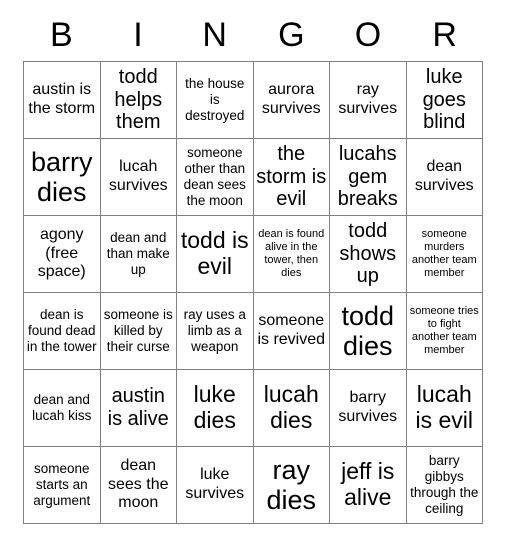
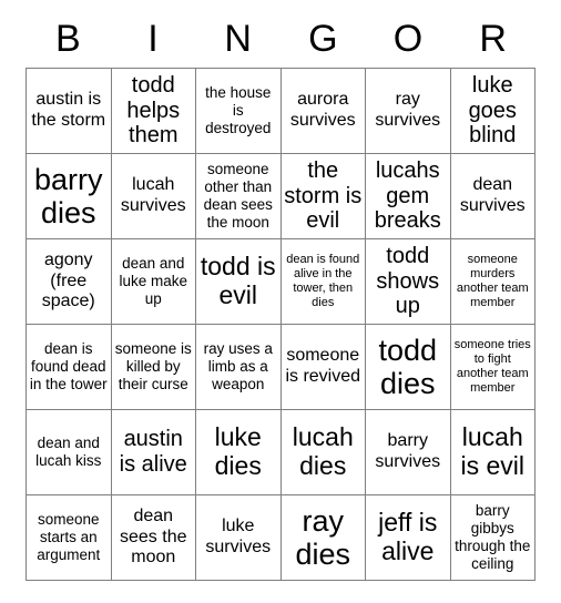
  B
  I
  N
  G
  O
  R
  austin is the storm
  todd helps them
  the house is destroyed
  aurora survives
  ray survives
  luke goes blind
  barry dies
  lucah survives
  someone other than dean sees the moon
  the storm is evil
  lucahs gem breaks
  dean survives
  agony (free space)
- dean and than make up
+ dean and luke make up
  todd is evil
  dean is found alive in the tower, then dies
  todd shows up
  someone murders another team member
  dean is found dead in the tower
  someone is killed by their curse
  ray uses a limb as a weapon
  someone is revived
  todd dies
  someone tries to fight another team member
  dean and lucah kiss
  austin is alive
  luke dies
  lucah dies
  barry survives
  lucah is evil
  someone starts an argument
  dean sees the moon
  luke survives
  ray dies
  jeff is alive
  barry gibbys through the ceiling
